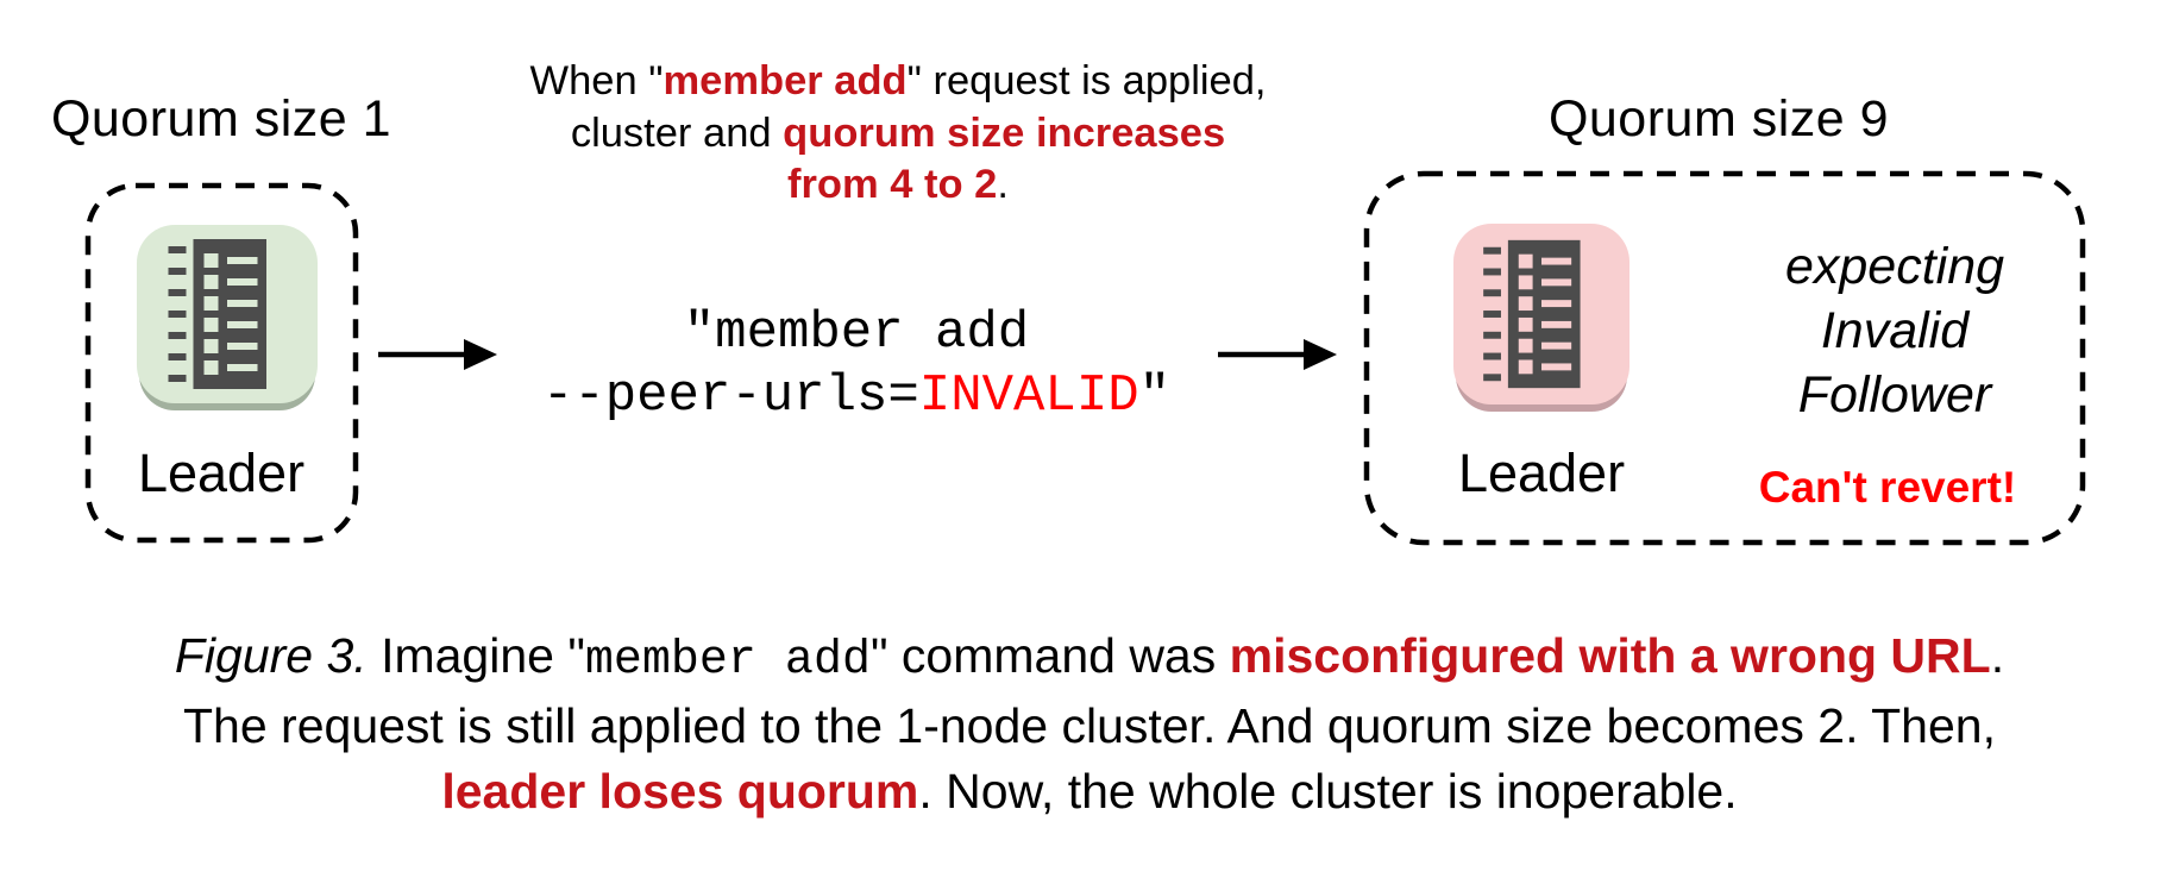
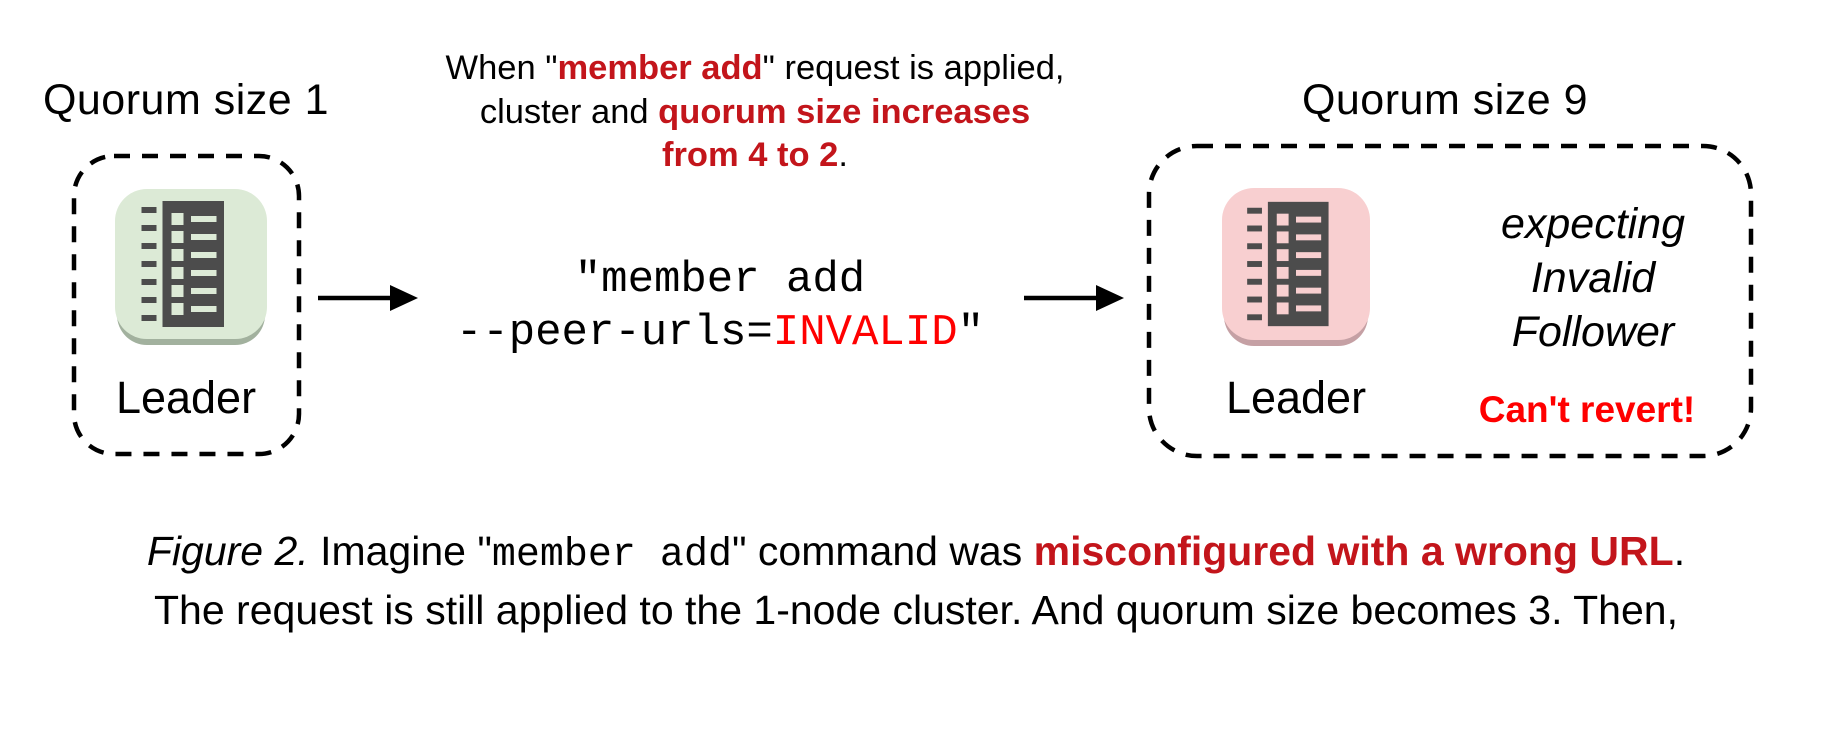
  Quorum size 1
  Leader
  When "member add" request is applied,
  cluster and quorum size increases
  from 4 to 2.
  "member add
  --peer-urls=INVALID"
  Quorum size 9
  Leader
  expecting
  Invalid
  Follower
  Can't revert!
- Figure 3. Imagine "member add" command was misconfigured with a wrong URL.
+ Figure 2. Imagine "member add" command was misconfigured with a wrong URL.
- The request is still applied to the 1-node cluster. And quorum size becomes 2. Then,
+ The request is still applied to the 1-node cluster. And quorum size becomes 3. Then,
- leader loses quorum. Now, the whole cluster is inoperable.
